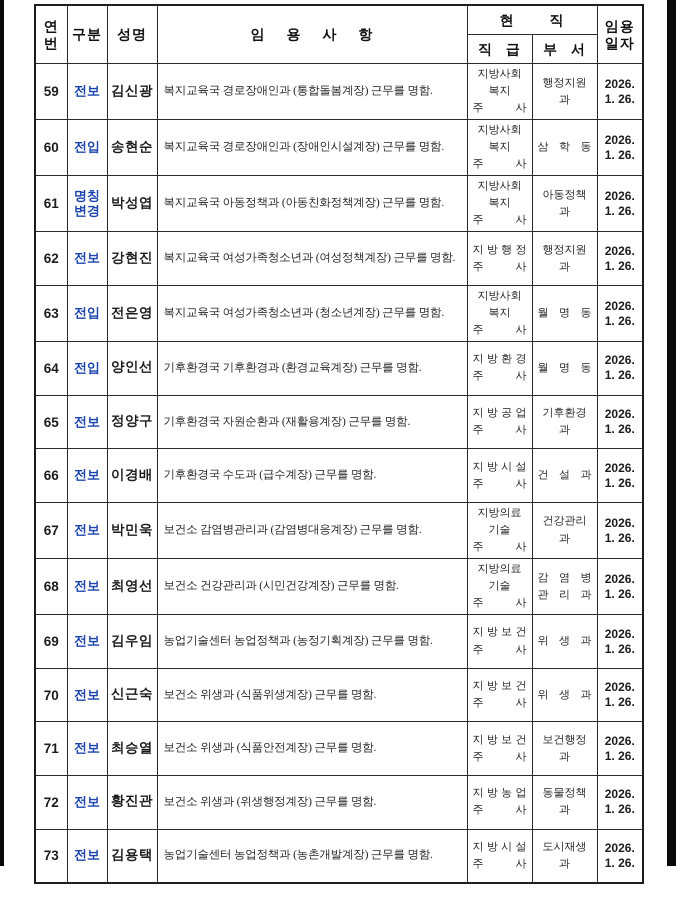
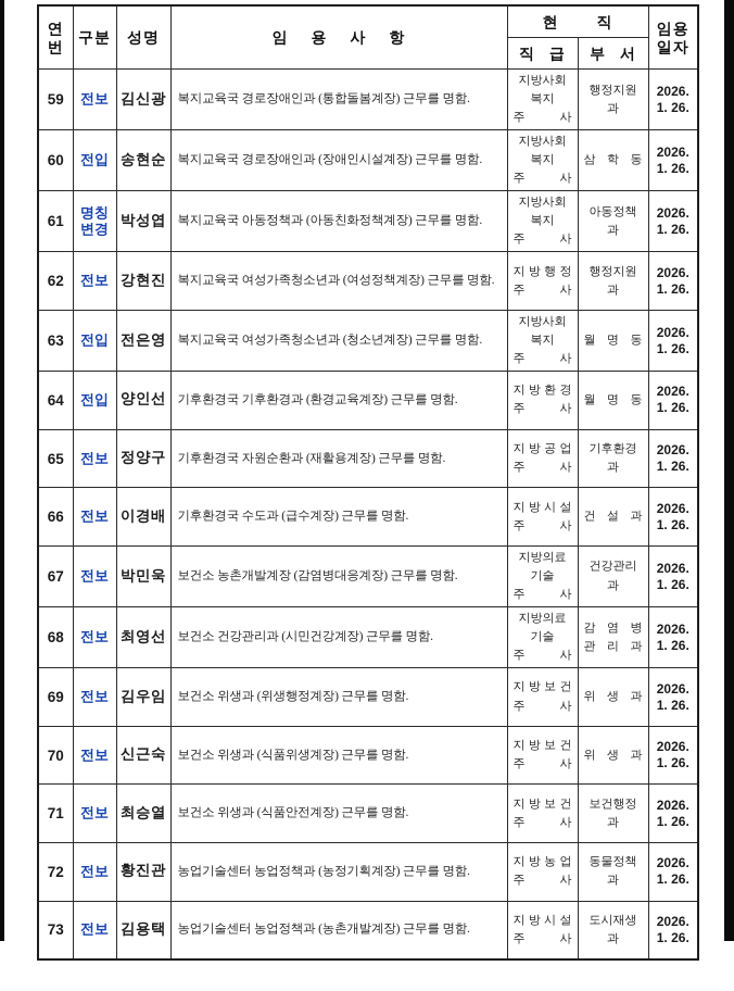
  연번	구분	성명	임 용 사 항	현 직	임용 일자
  직 급	부 서
  59	전보	김신광	복지교육국 경로장애인과 (통합돌봄계장) 근무를 명함.	지방사회복지주 사	행정지원과	2026. 1. 26.
  60	전입	송현순	복지교육국 경로장애인과 (장애인시설계장) 근무를 명함.	지방사회복지주 사	삼 학 동	2026. 1. 26.
  61	명칭 변경	박성엽	복지교육국 아동정책과 (아동친화정책계장) 근무를 명함.	지방사회복지주 사	아동정책과	2026. 1. 26.
  62	전보	강현진	복지교육국 여성가족청소년과 (여성정책계장) 근무를 명함.	지 방 행 정주 사	행정지원과	2026. 1. 26.
  63	전입	전은영	복지교육국 여성가족청소년과 (청소년계장) 근무를 명함.	지방사회복지주 사	월 명 동	2026. 1. 26.
  64	전입	양인선	기후환경국 기후환경과 (환경교육계장) 근무를 명함.	지 방 환 경주 사	월 명 동	2026. 1. 26.
  65	전보	정양구	기후환경국 자원순환과 (재활용계장) 근무를 명함.	지 방 공 업주 사	기후환경과	2026. 1. 26.
  66	전보	이경배	기후환경국 수도과 (급수계장) 근무를 명함.	지 방 시 설주 사	건 설 과	2026. 1. 26.
- 67	전보	박민욱	보건소 감염병관리과 (감염병대응계장) 근무를 명함.	지방의료기술주 사	건강관리과	2026. 1. 26.
+ 67	전보	박민욱	보건소 농촌개발계장 (감염병대응계장) 근무를 명함.	지방의료기술주 사	건강관리과	2026. 1. 26.
  68	전보	최영선	보건소 건강관리과 (시민건강계장) 근무를 명함.	지방의료기술주 사	감 염 병관 리 과	2026. 1. 26.
- 69	전보	김우임	농업기술센터 농업정책과 (농정기획계장) 근무를 명함.	지 방 보 건주 사	위 생 과	2026. 1. 26.
+ 69	전보	김우임	보건소 위생과 (위생행정계장) 근무를 명함.	지 방 보 건주 사	위 생 과	2026. 1. 26.
  70	전보	신근숙	보건소 위생과 (식품위생계장) 근무를 명함.	지 방 보 건주 사	위 생 과	2026. 1. 26.
  71	전보	최승열	보건소 위생과 (식품안전계장) 근무를 명함.	지 방 보 건주 사	보건행정과	2026. 1. 26.
- 72	전보	황진관	보건소 위생과 (위생행정계장) 근무를 명함.	지 방 농 업주 사	동물정책과	2026. 1. 26.
+ 72	전보	황진관	농업기술센터 농업정책과 (농정기획계장) 근무를 명함.	지 방 농 업주 사	동물정책과	2026. 1. 26.
  73	전보	김용택	농업기술센터 농업정책과 (농촌개발계장) 근무를 명함.	지 방 시 설주 사	도시재생과	2026. 1. 26.
